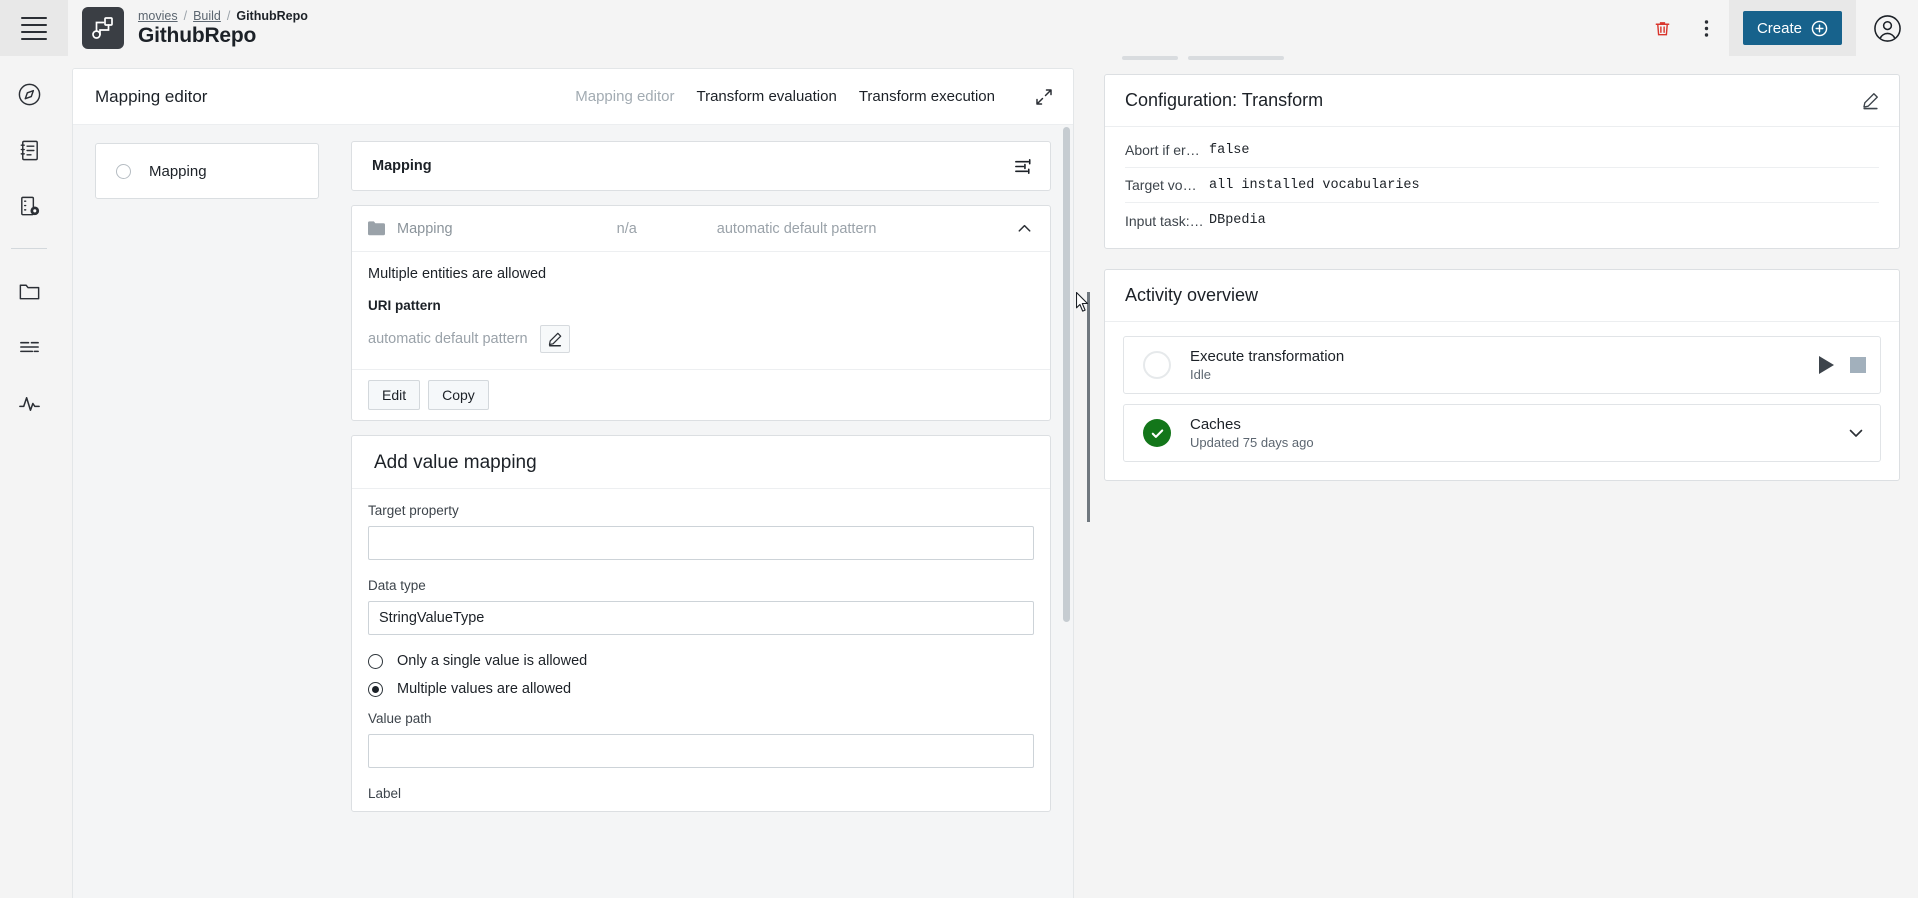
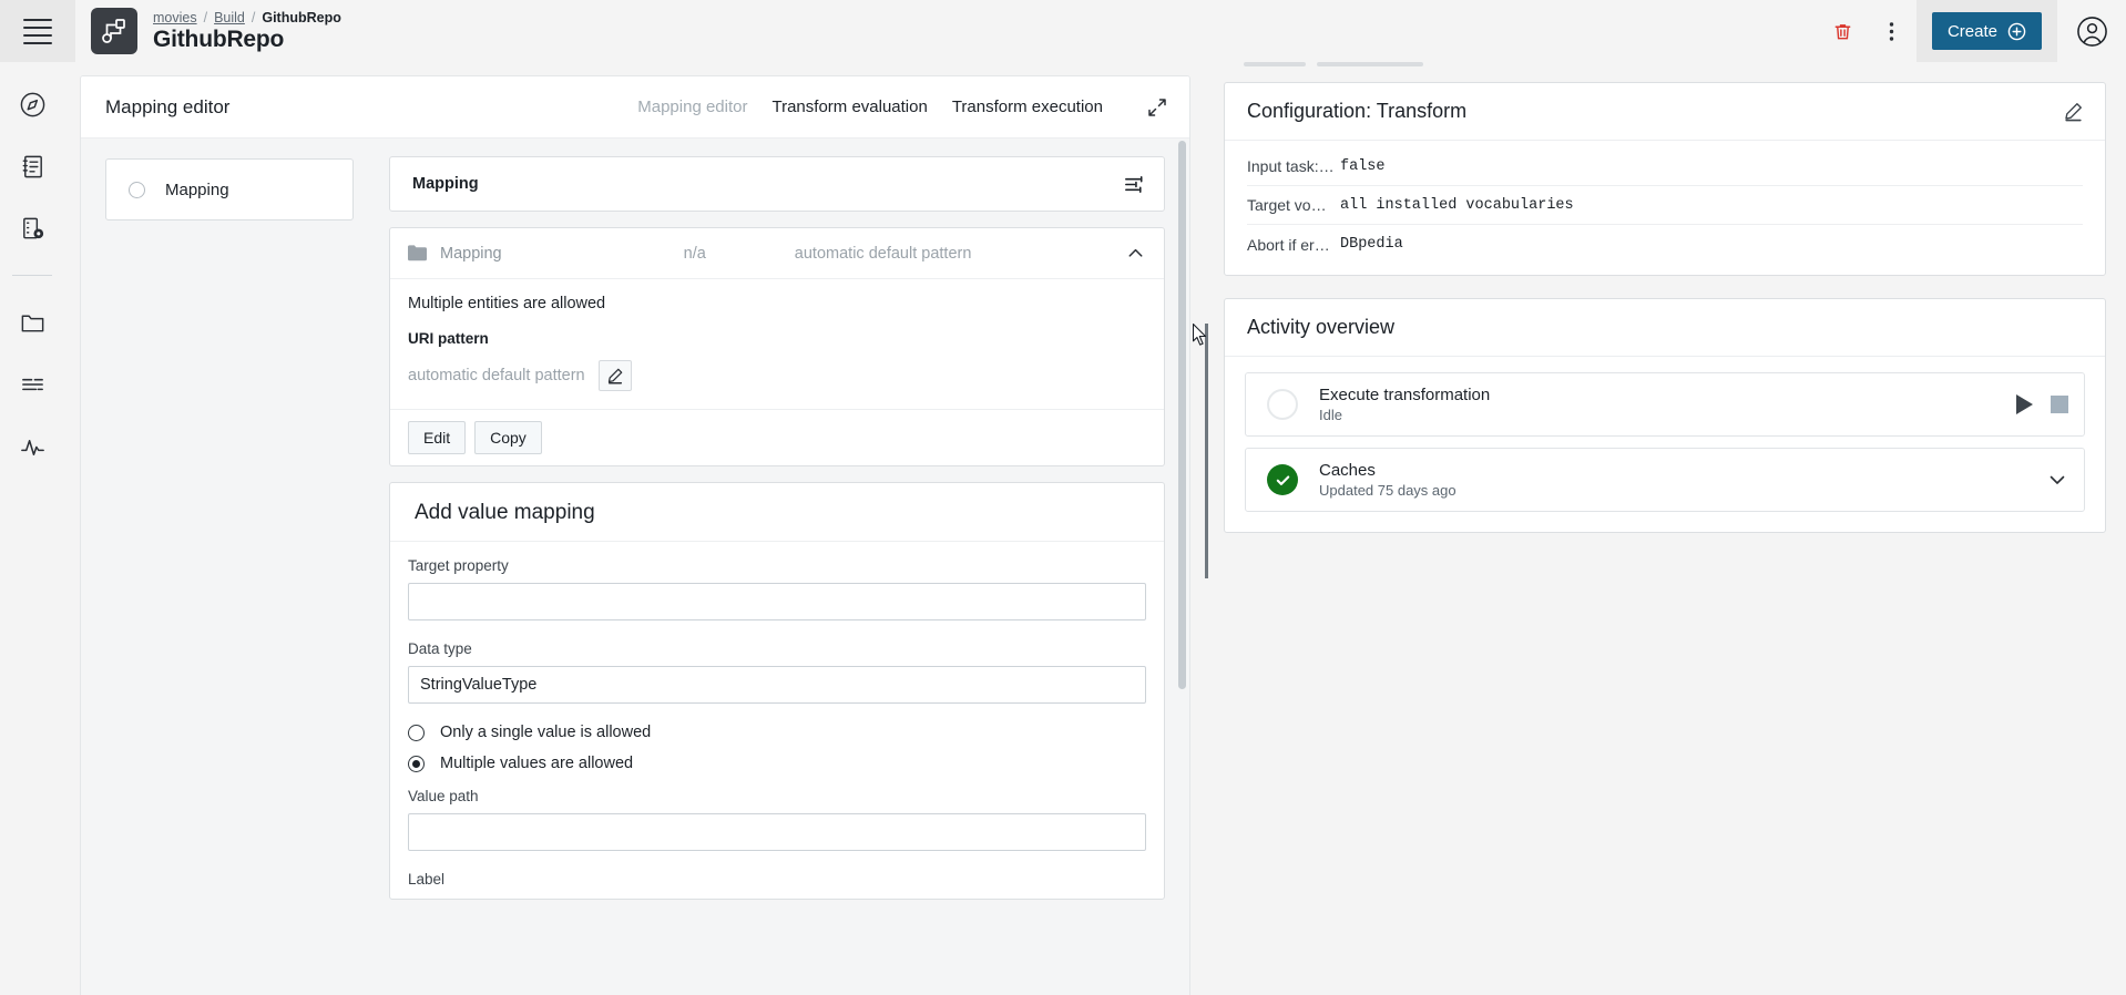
  movies
  /
  Build
  /
  GithubRepo
  GithubRepo
  Create
  Mapping editor
  Mapping editor
  Transform evaluation
  Transform execution
  Mapping
  Mapping
  Mapping
  n/a
  automatic default pattern
  Multiple entities are allowed
  URI pattern
  automatic default pattern
  Edit
  Copy
  Add value mapping
  Target property
  Data type
  StringValueType
  Only a single value is allowed
  Multiple values are allowed
  Value path
  Label
  Configuration: Transform
- Abort if er…
+ Input task:…
  false
  Target vo…
  all installed vocabularies
- Input task:…
+ Abort if er…
  DBpedia
  Activity overview
  Execute transformation
  Idle
  Caches
  Updated 75 days ago
